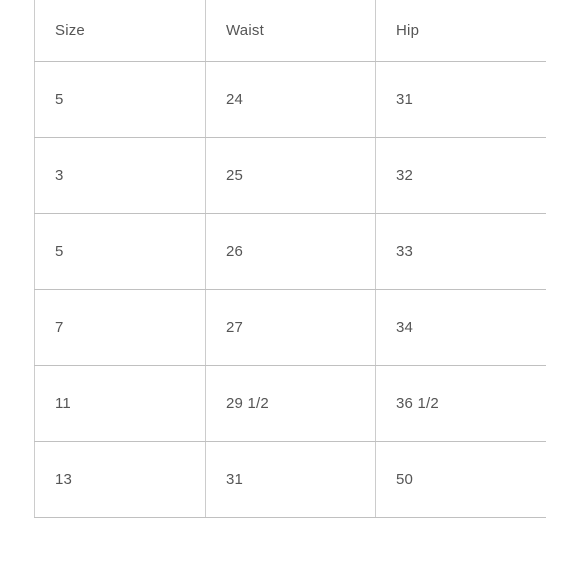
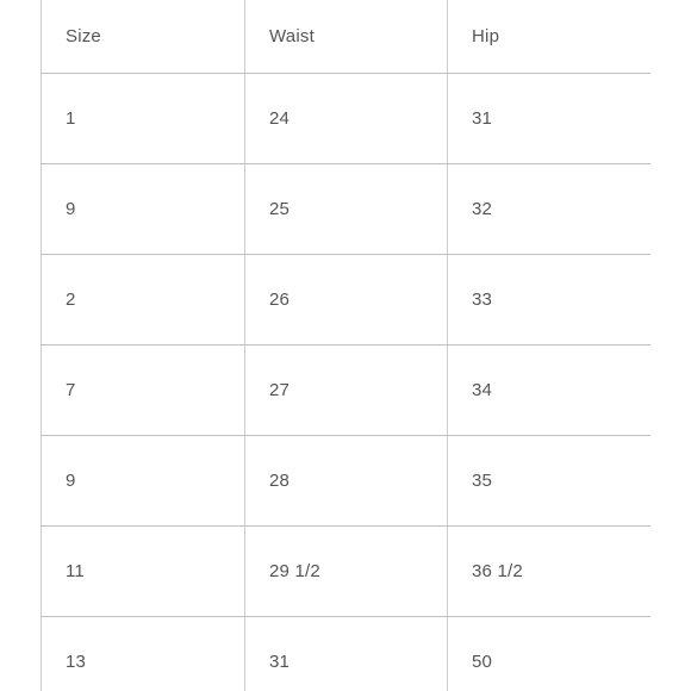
  Size	Waist	Hip
- 5	24	31
+ 1	24	31
- 3	25	32
+ 9	25	32
- 5	26	33
+ 2	26	33
  7	27	34
+ 9	28	35
  11	29 1/2	36 1/2
  13	31	50
